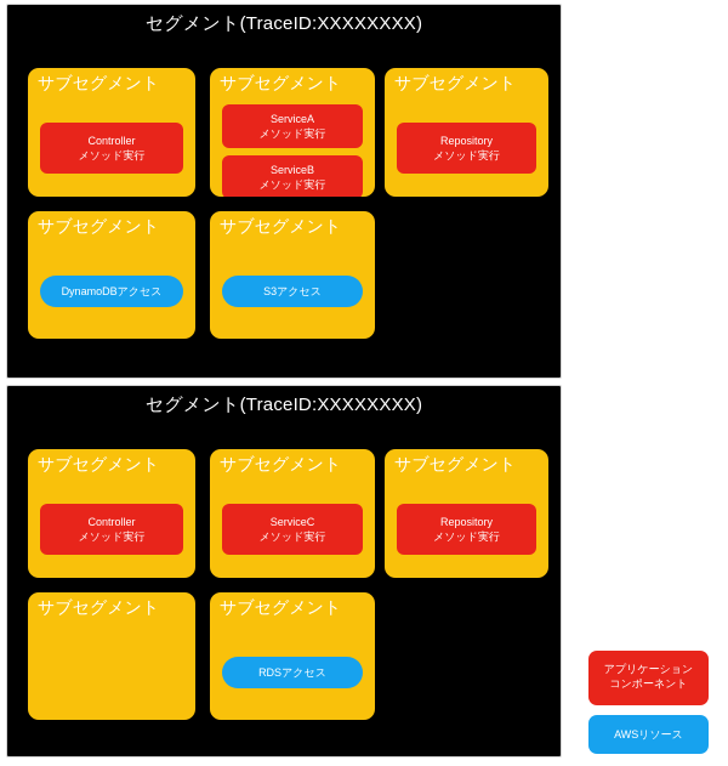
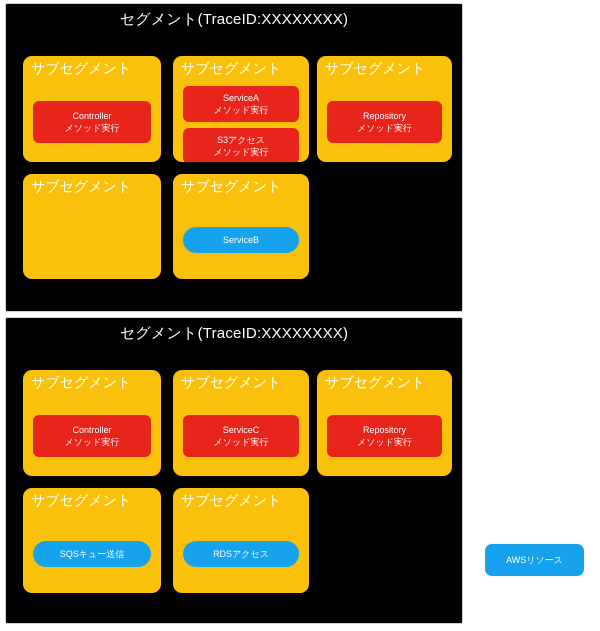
  セグメント(TraceID:XXXXXXXX)
  サブセグメント
  Controller
  メソッド実行
  サブセグメント
  ServiceA
  メソッド実行
- ServiceB
+ S3アクセス
  メソッド実行
  サブセグメント
  Repository
  メソッド実行
  サブセグメント
- DynamoDBアクセス
  サブセグメント
- S3アクセス
+ ServiceB
  セグメント(TraceID:XXXXXXXX)
  サブセグメント
  Controller
  メソッド実行
  サブセグメント
  ServiceC
  メソッド実行
  サブセグメント
  Repository
  メソッド実行
  サブセグメント
+ SQSキュー送信
  サブセグメント
  RDSアクセス
- アプリケーション
- コンポーネント
  AWSリソース
